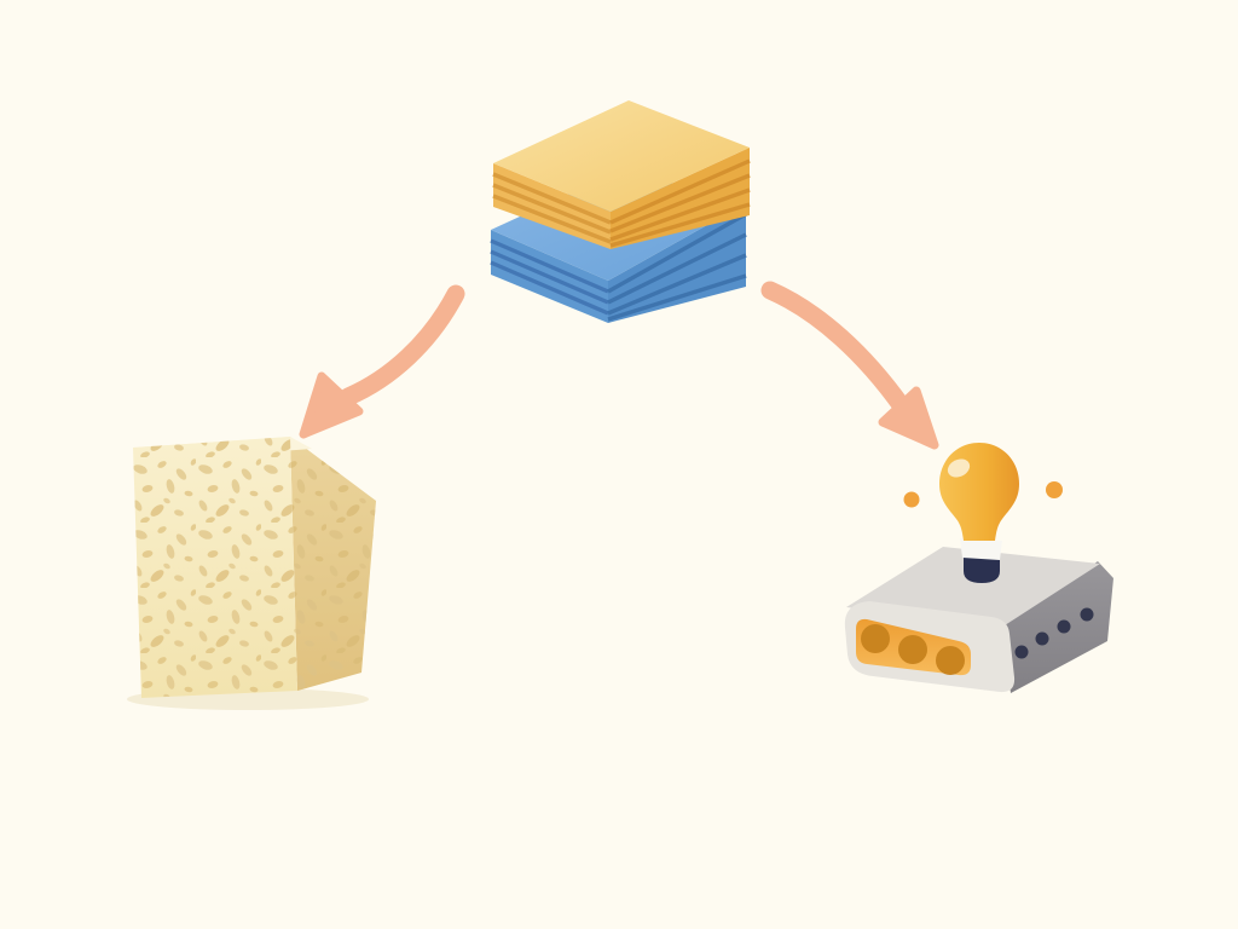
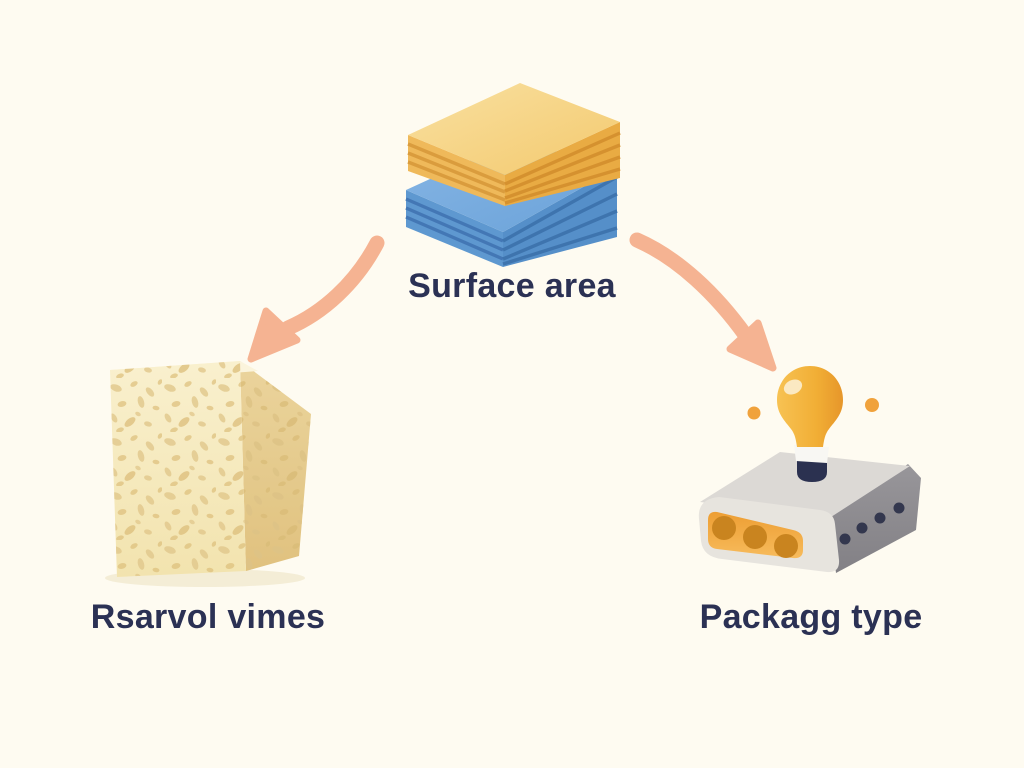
+ Surface area
+ Rsarvol vimes
+ Packagg type
